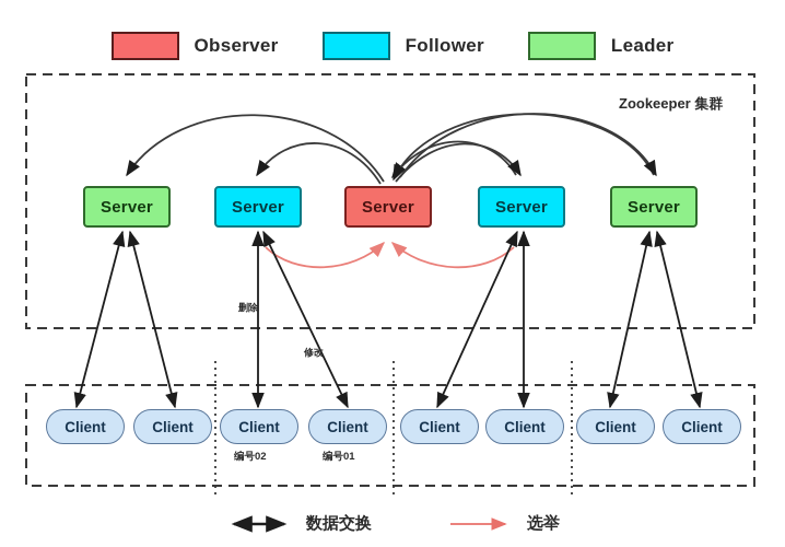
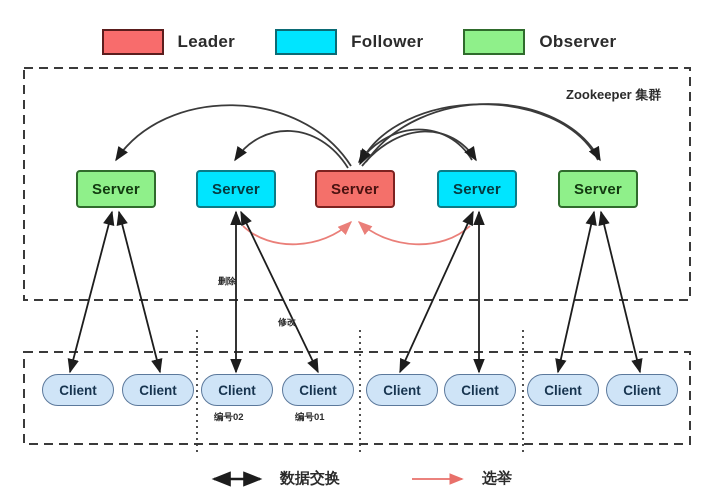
- Observer
+ Leader
  Follower
- Leader
+ Observer
  Zookeeper 集群
  Server
  Server
  Server
  Server
  Server
  删除
  修改
  Client
  Client
  Client
  Client
  Client
  Client
  Client
  Client
  编号02
  编号01
  数据交换
  选举
